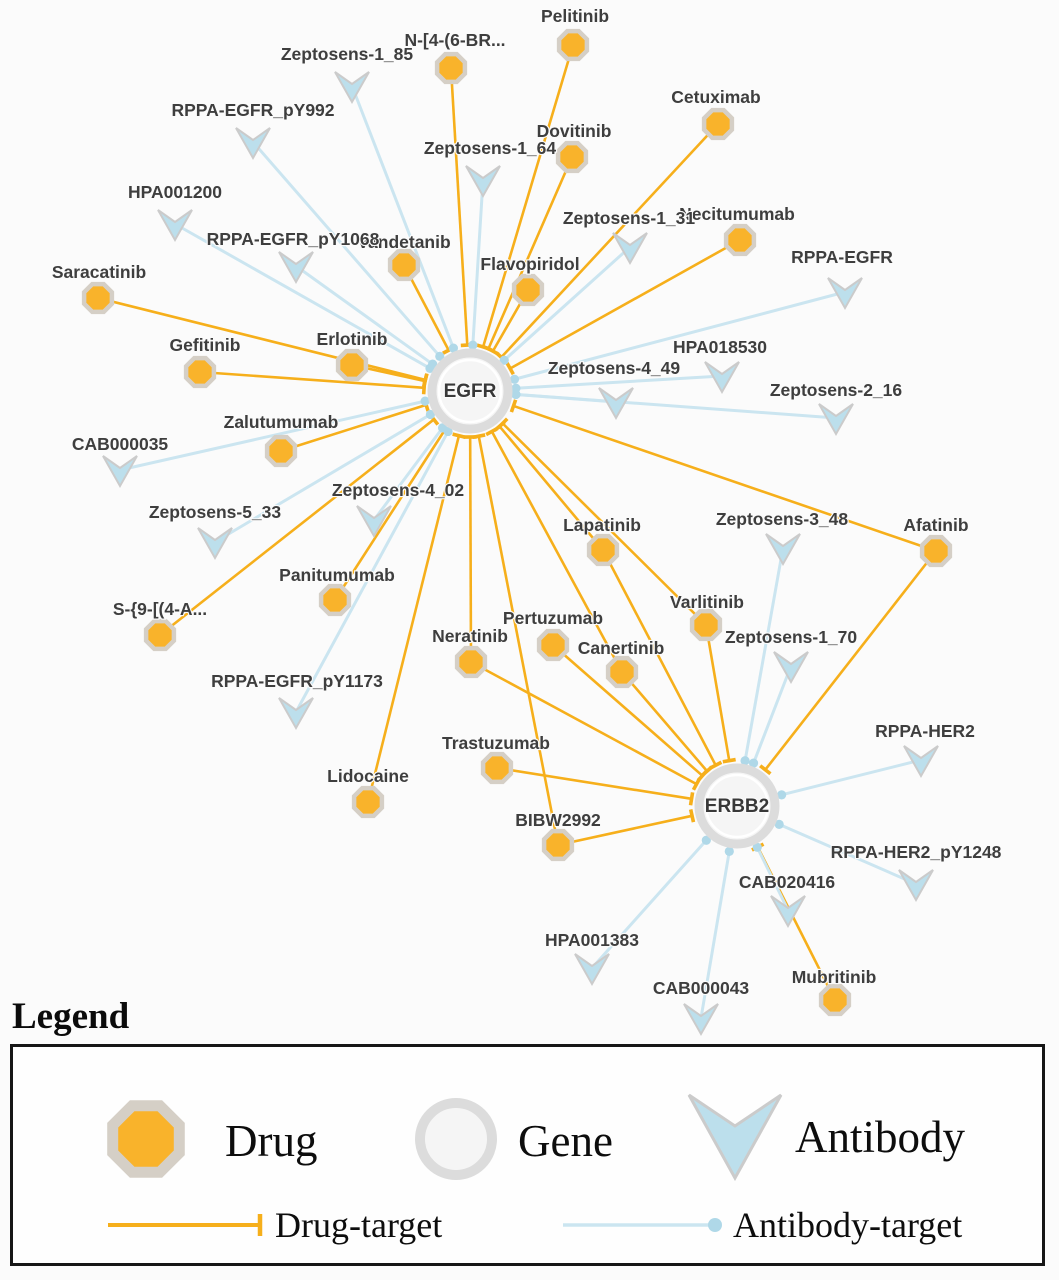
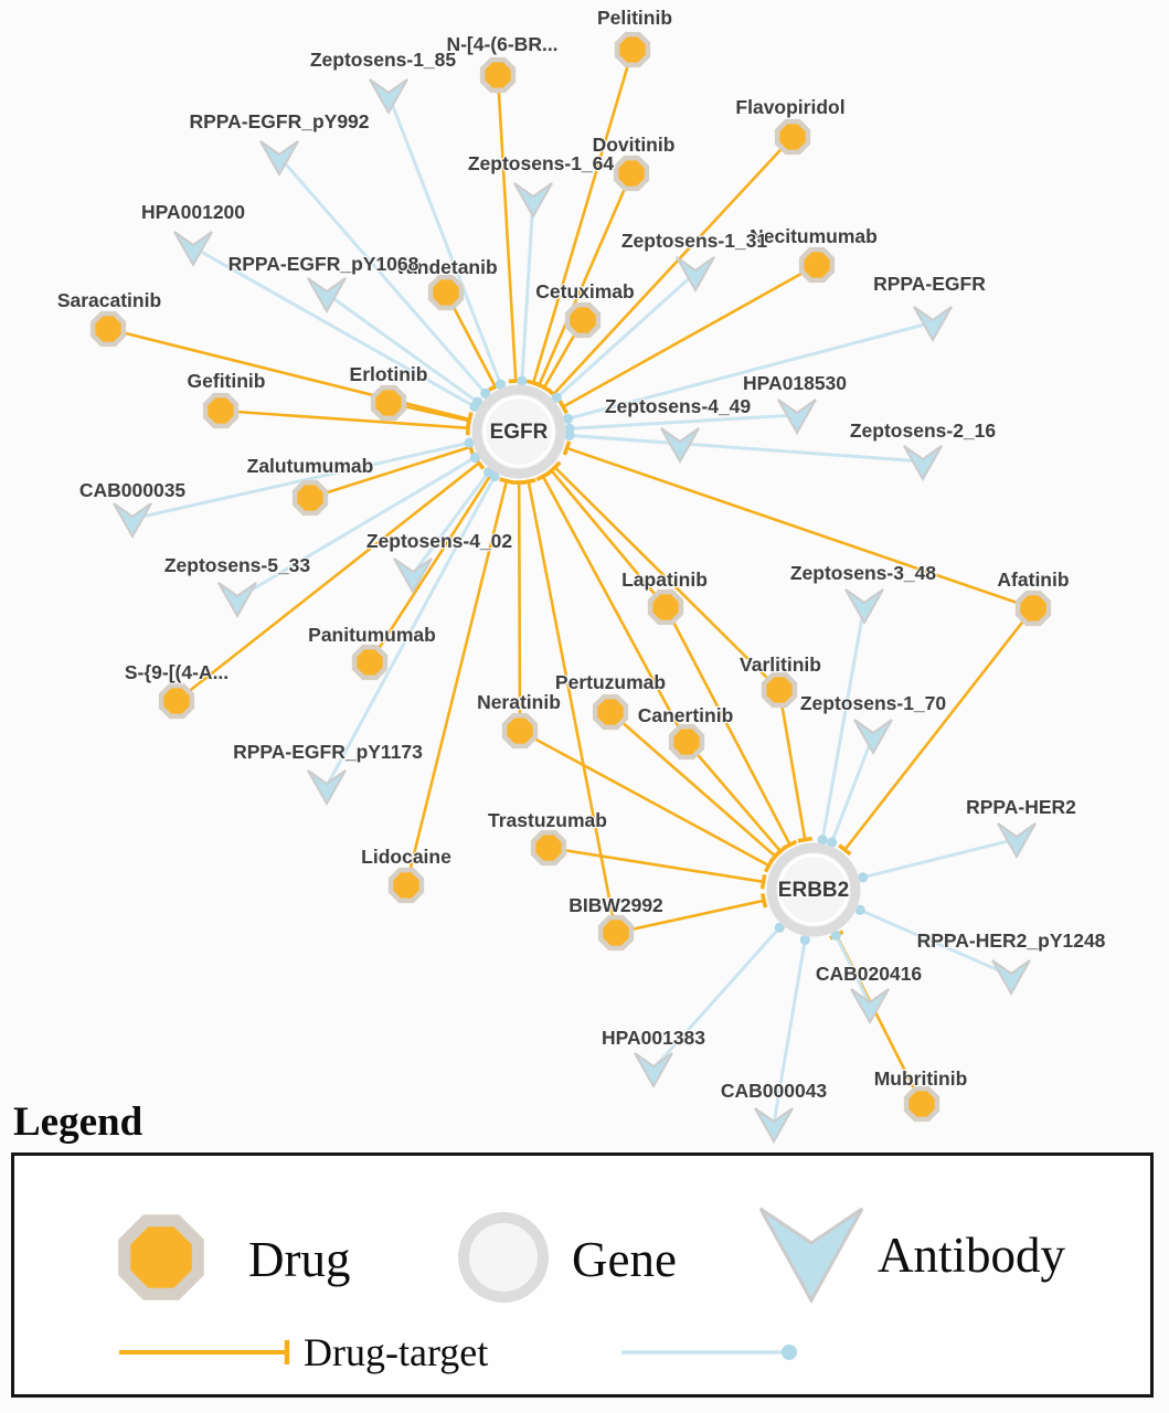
  EGFR
  ERBB2
  Pelitinib
  N-[4-(6-BR...
  Dovitinib
- Cetuximab
+ Flavopiridol
  Necitumumab
  Vandetanib
- Flavopiridol
+ Cetuximab
  Saracatinib
  Gefitinib
  Erlotinib
  Zalutumumab
  Panitumumab
  S-{9-[(4-A...
  Lapatinib
  Afatinib
  Varlitinib
  Pertuzumab
  Neratinib
  Canertinib
  Trastuzumab
  Lidocaine
  BIBW2992
  Mubritinib
  Zeptosens-1_85
  RPPA-EGFR_pY992
  HPA001200
  RPPA-EGFR_pY1068
  Zeptosens-1_64
  Zeptosens-1_31
  RPPA-EGFR
  HPA018530
  Zeptosens-4_49
  Zeptosens-2_16
  CAB000035
  Zeptosens-5_33
  Zeptosens-4_02
  RPPA-EGFR_pY1173
  Zeptosens-3_48
  Zeptosens-1_70
  RPPA-HER2
  RPPA-HER2_pY1248
  CAB020416
  HPA001383
  CAB000043
  Legend
  Drug
  Gene
  Antibody
  Drug-target
- Antibody-target
